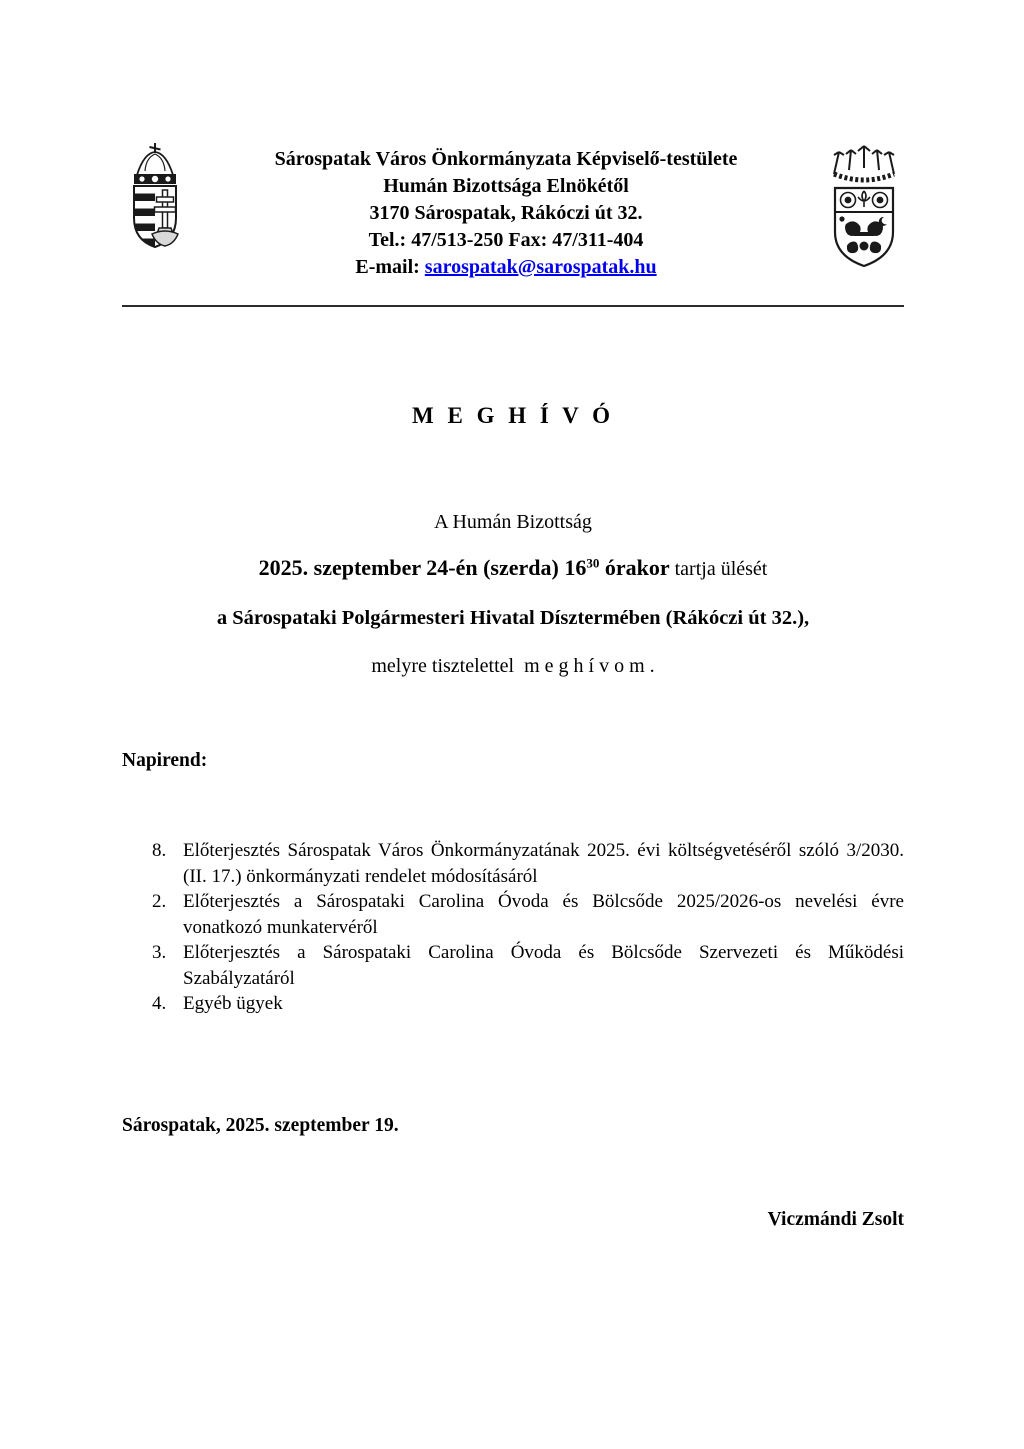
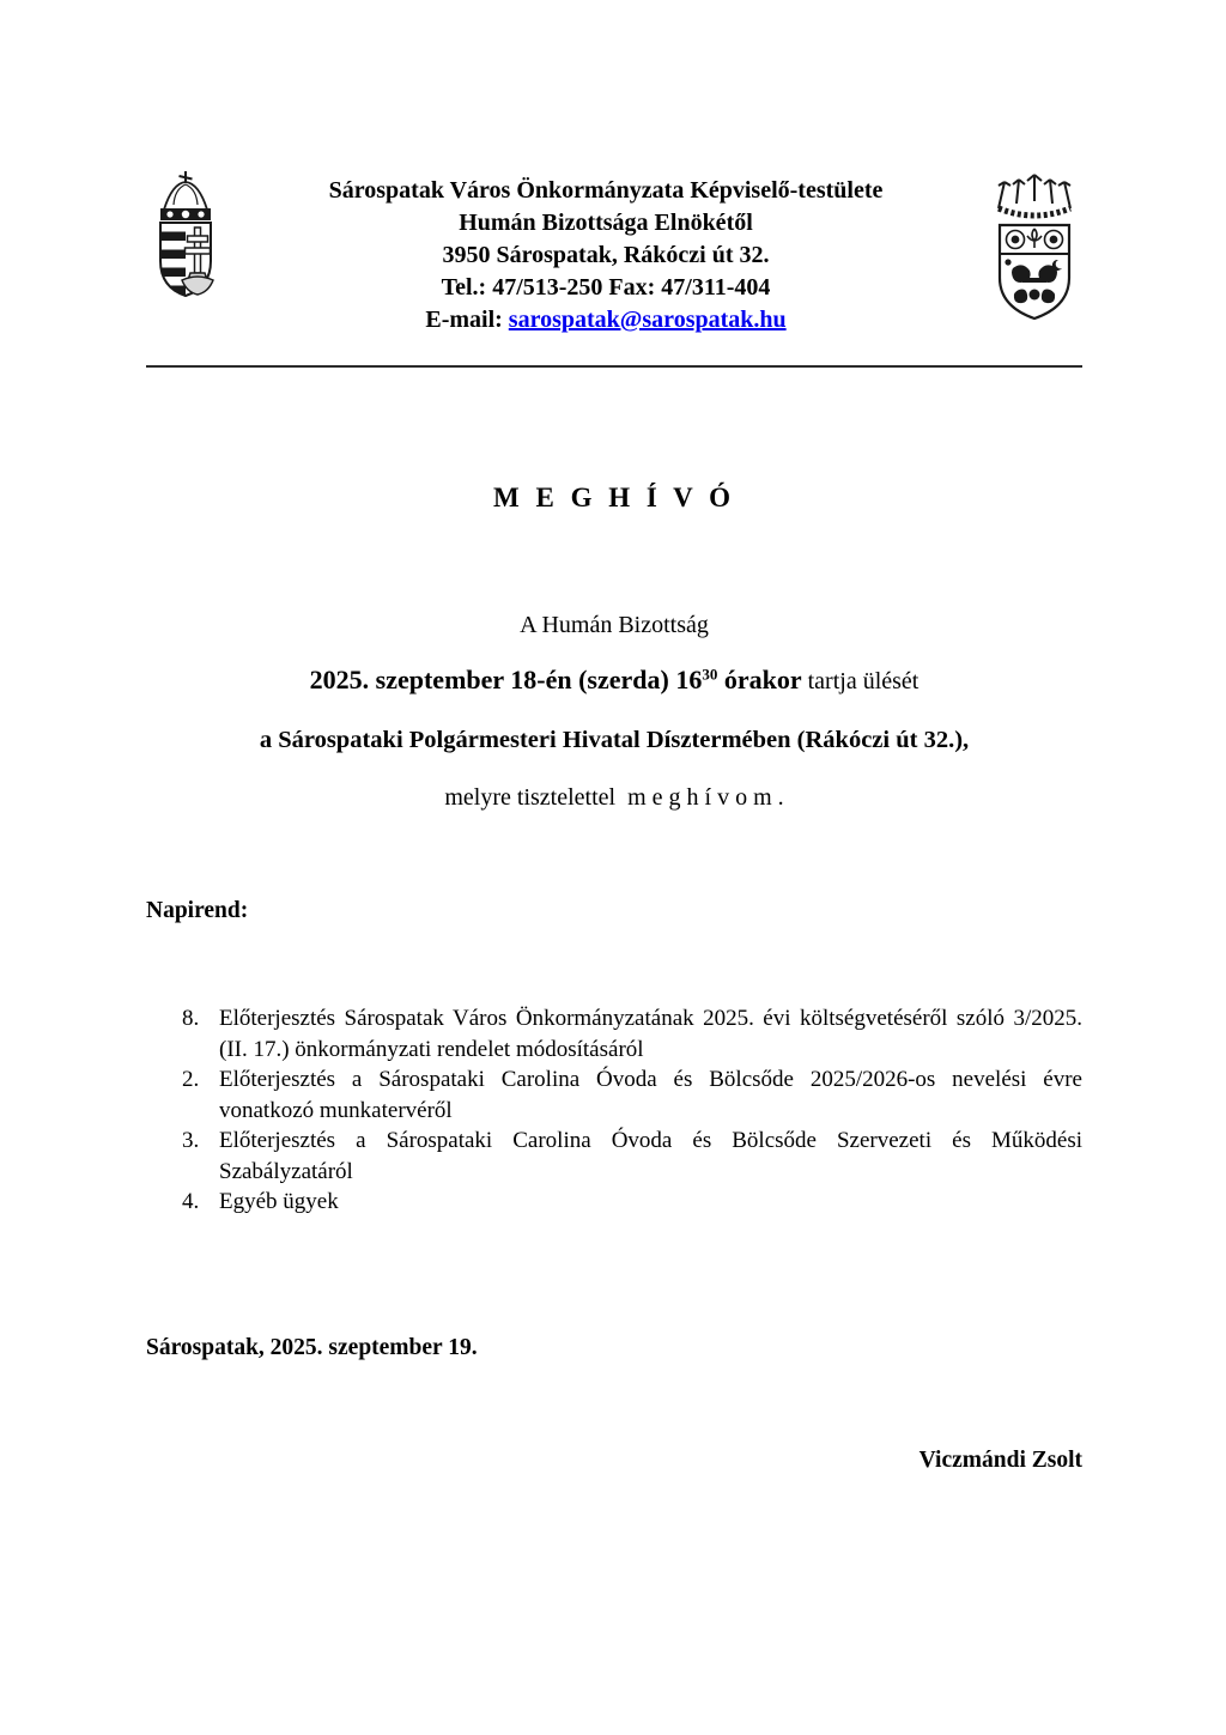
  Sárospatak Város Önkormányzata Képviselő-testülete
  Humán Bizottsága Elnökétől
- 3170 Sárospatak, Rákóczi út 32.
+ 3950 Sárospatak, Rákóczi út 32.
  Tel.: 47/513-250 Fax: 47/311-404
  E-mail: sarospatak@sarospatak.hu
  M E G H Í V Ó
  A Humán Bizottság
- 2025. szeptember 24-én (szerda) 1630 órakor tartja ülését
+ 2025. szeptember 18-én (szerda) 1630 órakor tartja ülését
  a Sárospataki Polgármesteri Hivatal Dísztermében (Rákóczi út 32.),
  melyre tisztelettel m e g h í v o m .
  Napirend:
  8.
- Előterjesztés Sárospatak Város Önkormányzatának 2025. évi költségvetéséről szóló 3/2030. (II. 17.) önkormányzati rendelet módosításáról
+ Előterjesztés Sárospatak Város Önkormányzatának 2025. évi költségvetéséről szóló 3/2025. (II. 17.) önkormányzati rendelet módosításáról
  2.
  Előterjesztés a Sárospataki Carolina Óvoda és Bölcsőde 2025/2026-os nevelési évre vonatkozó munkatervéről
  3.
  Előterjesztés a Sárospataki Carolina Óvoda és Bölcsőde Szervezeti és Működési Szabályzatáról
  4.
  Egyéb ügyek
  Sárospatak, 2025. szeptember 19.
  Viczmándi Zsolt
